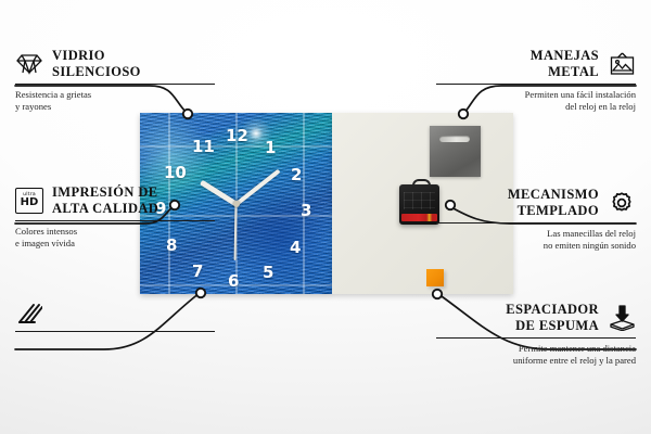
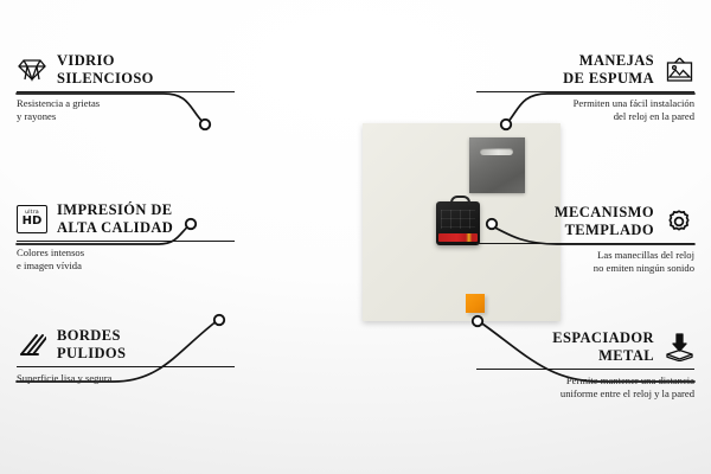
- 12
- 1
- 2
- 3
- 4
- 5
- 6
- 7
- 8
- 9
- 10
- 11
  VIDRIO
  SILENCIOSO
  Resistencia a grietas
  y rayones
  HD
  IMPRESIÓN DE
  ALTA CALIDAD
  Colores intensos
  e imagen vívida
+ BORDES
+ PULIDOS
+ Superficie lisa y segura
  MANEJAS
- METAL
+ DE ESPUMA
  Permiten una fácil instalación
- del reloj en la reloj
+ del reloj en la pared
  MECANISMO
  TEMPLADO
  Las manecillas del reloj
  no emiten ningún sonido
  ESPACIADOR
- DE ESPUMA
+ METAL
  Permite mantener una distancia
  uniforme entre el reloj y la pared
